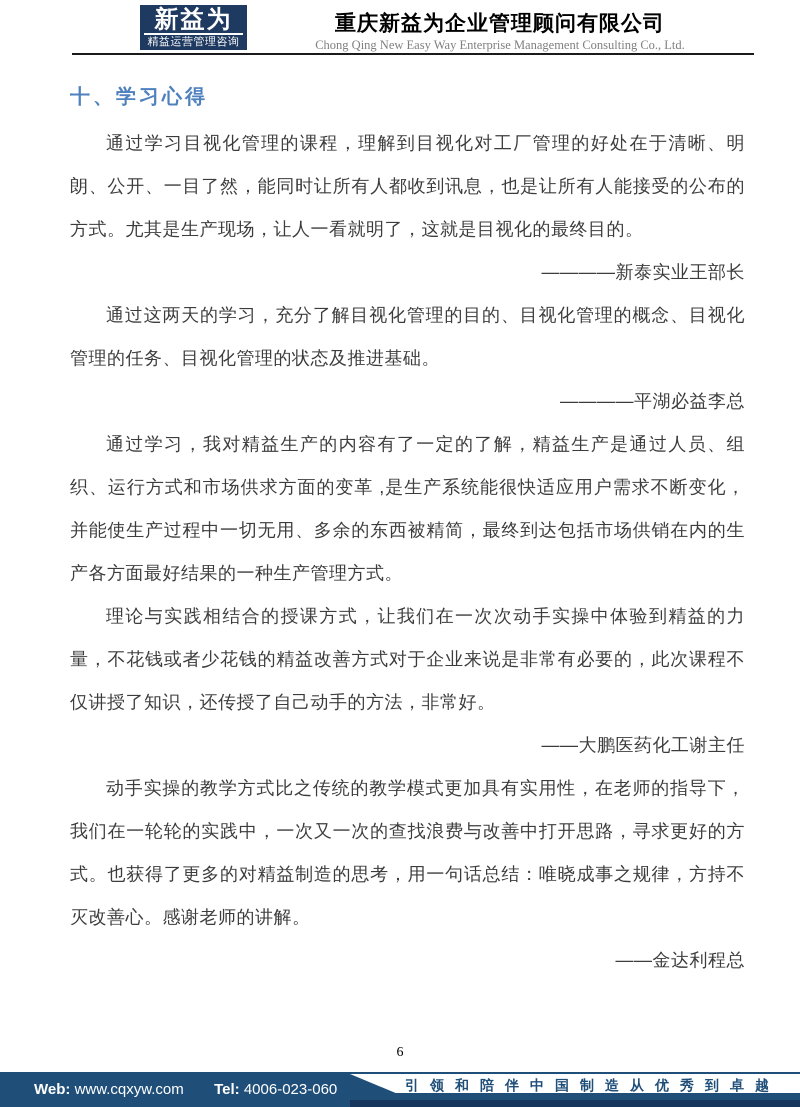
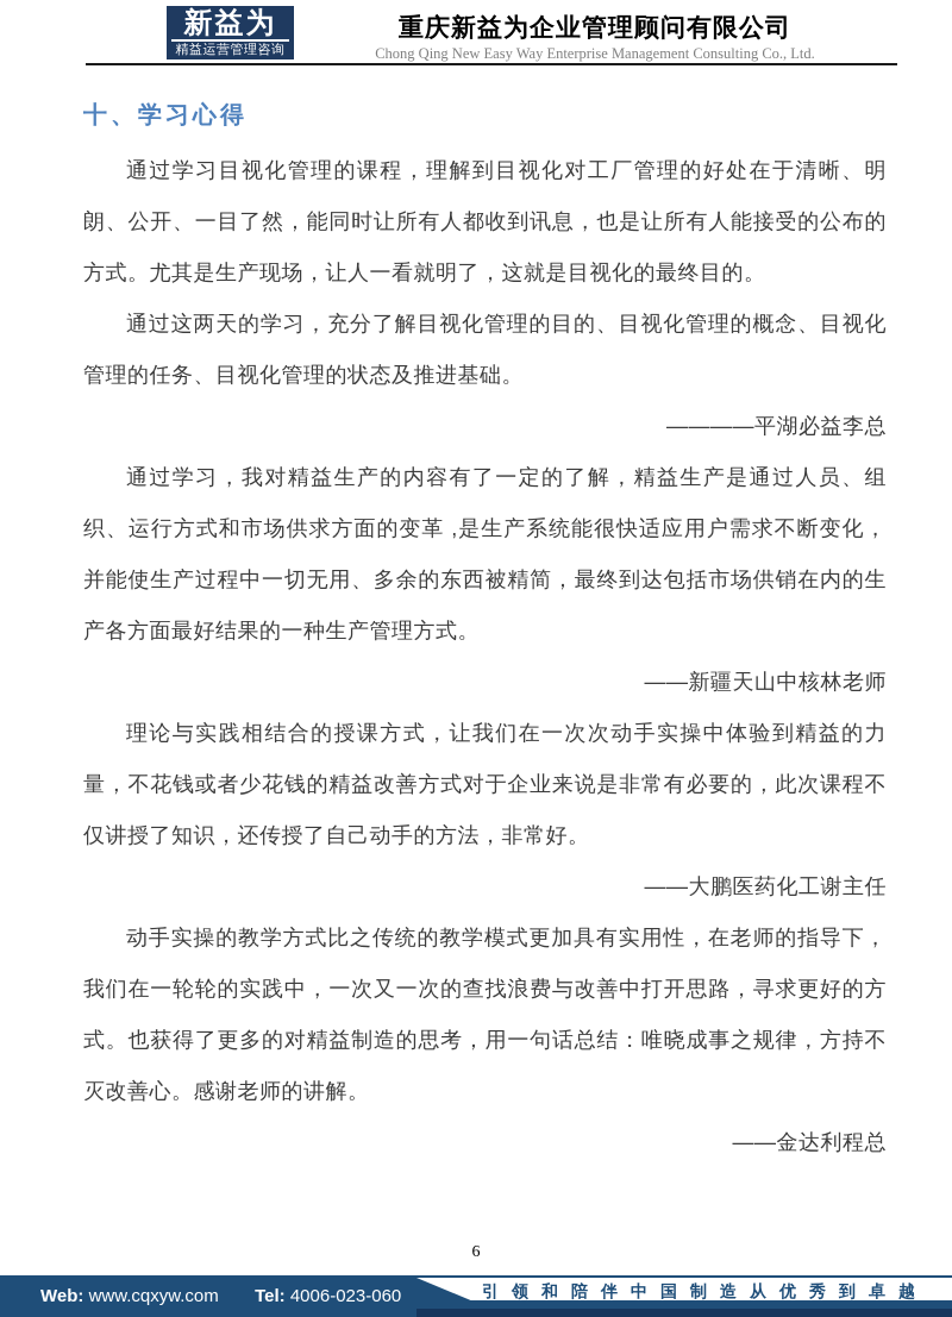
  新益为
  精益运营管理咨询
  重庆新益为企业管理顾问有限公司
  Chong Qing New Easy Way Enterprise Management Consulting Co., Ltd.
  十、学习心得
  通过学习目视化管理的课程，理解到目视化对工厂管理的好处在于清晰、明朗、公开、一目了然，能同时让所有人都收到讯息，也是让所有人能接受的公布的方式。尤其是生产现场，让人一看就明了，这就是目视化的最终目的。
- ————新泰实业王部长
  通过这两天的学习，充分了解目视化管理的目的、目视化管理的概念、目视化管理的任务、目视化管理的状态及推进基础。
  ————平湖必益李总
  通过学习，我对精益生产的内容有了一定的了解，精益生产是通过人员、组织、运行方式和市场供求方面的变革 ,是生产系统能很快适应用户需求不断变化，并能使生产过程中一切无用、多余的东西被精简，最终到达包括市场供销在内的生产各方面最好结果的一种生产管理方式。
+ ——新疆天山中核林老师
  理论与实践相结合的授课方式，让我们在一次次动手实操中体验到精益的力量，不花钱或者少花钱的精益改善方式对于企业来说是非常有必要的，此次课程不仅讲授了知识，还传授了自己动手的方法，非常好。
  ——大鹏医药化工谢主任
  动手实操的教学方式比之传统的教学模式更加具有实用性，在老师的指导下，我们在一轮轮的实践中，一次又一次的查找浪费与改善中打开思路，寻求更好的方式。也获得了更多的对精益制造的思考，用一句话总结：唯晓成事之规律，方持不灭改善心。感谢老师的讲解。
  ——金达利程总
  6
  Web: www.cqxyw.com Tel: 4006-023-060
  引领和陪伴中国制造从优秀到卓越
